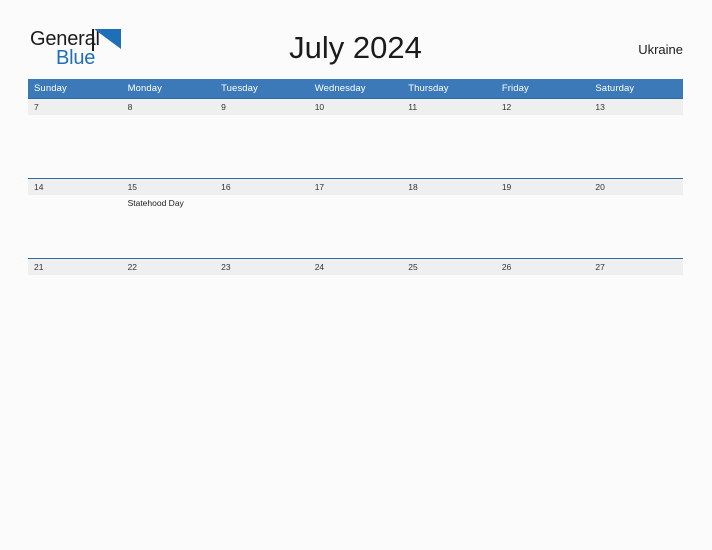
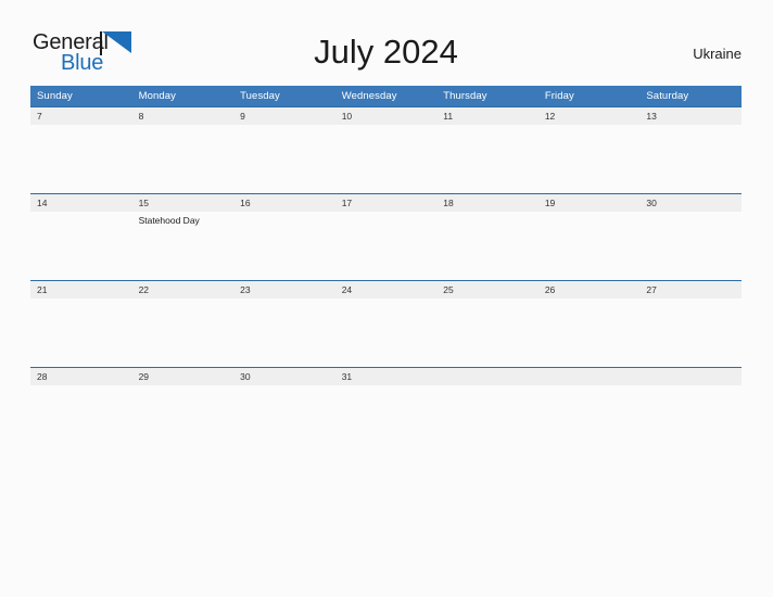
  General
  Blue
  July 2024
  Ukraine
  Sunday	Monday	Tuesday	Wednesday	Thursday	Friday	Saturday
  7	8	9	10	11	12	13
- 14	15Statehood Day	16	17	18	19	20
+ 14	15Statehood Day	16	17	18	19	30
  21	22	23	24	25	26	27
+ 28	29	30	31
